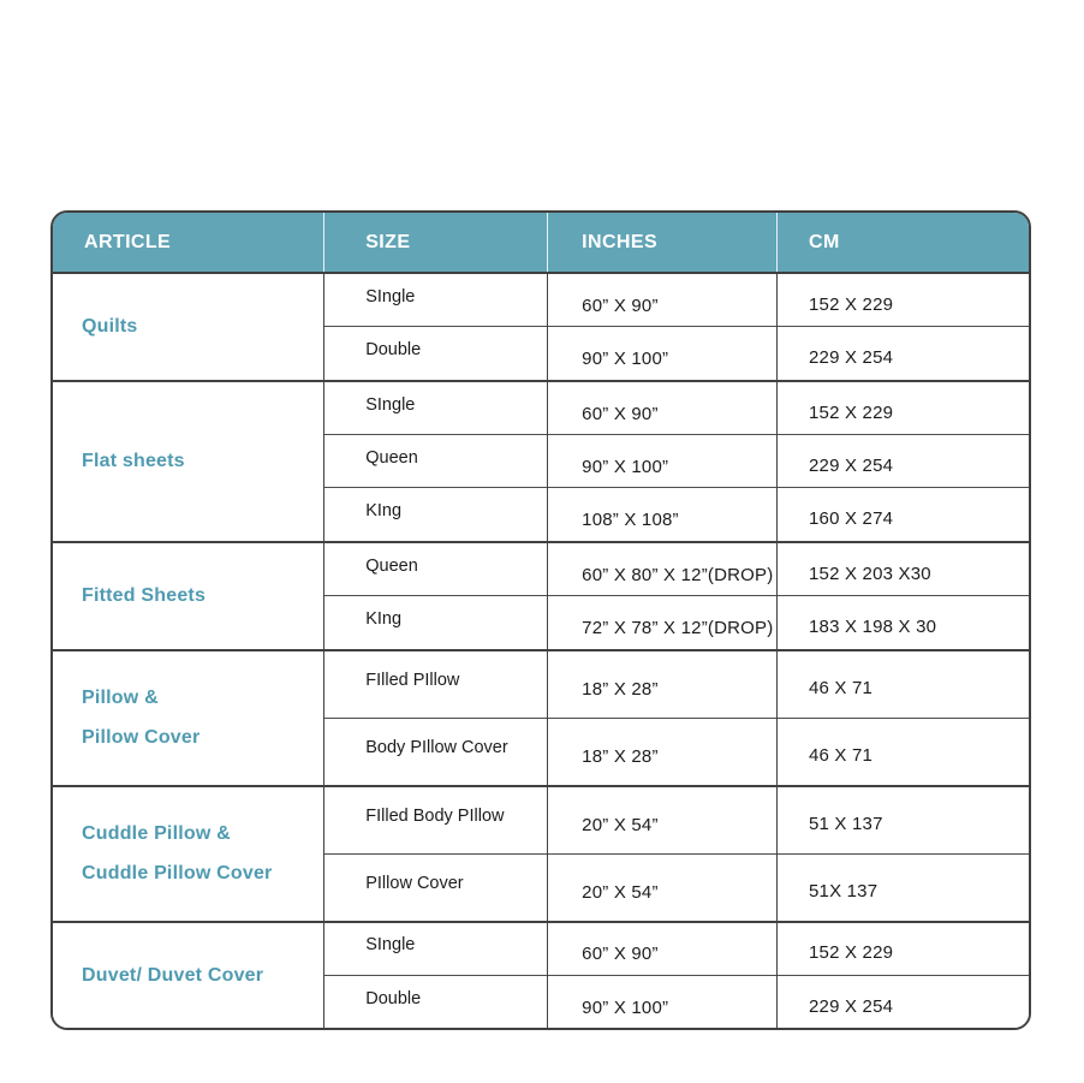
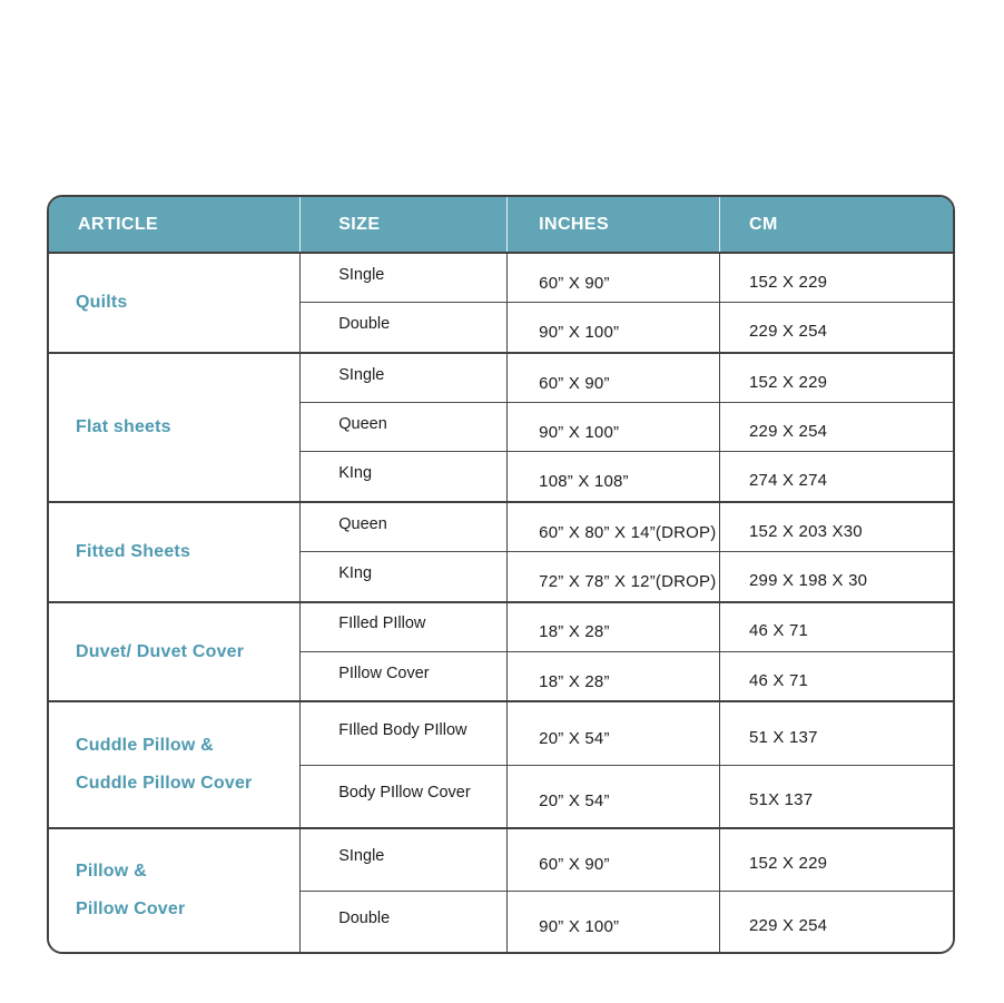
  ARTICLE	SIZE	INCHES	CM
  Quilts	SIngle	60” X 90”	152 X 229
  Double	90” X 100”	229 X 254
  Flat sheets	SIngle	60” X 90”	152 X 229
  Queen	90” X 100”	229 X 254
- KIng	108” X 108”	160 X 274
+ KIng	108” X 108”	274 X 274
- Fitted Sheets	Queen	60” X 80” X 12”(DROP)	152 X 203 X30
+ Fitted Sheets	Queen	60” X 80” X 14”(DROP)	152 X 203 X30
- KIng	72” X 78” X 12”(DROP)	183 X 198 X 30
+ KIng	72” X 78” X 12”(DROP)	299 X 198 X 30
- Pillow & Pillow Cover	FIlled PIllow	18” X 28”	46 X 71
+ Duvet/ Duvet Cover	FIlled PIllow	18” X 28”	46 X 71
- Body PIllow Cover	18” X 28”	46 X 71
+ PIllow Cover	18” X 28”	46 X 71
  Cuddle Pillow & Cuddle Pillow Cover	FIlled Body PIllow	20” X 54”	51 X 137
- PIllow Cover	20” X 54”	51X 137
+ Body PIllow Cover	20” X 54”	51X 137
- Duvet/ Duvet Cover	SIngle	60” X 90”	152 X 229
+ Pillow & Pillow Cover	SIngle	60” X 90”	152 X 229
  Double	90” X 100”	229 X 254
